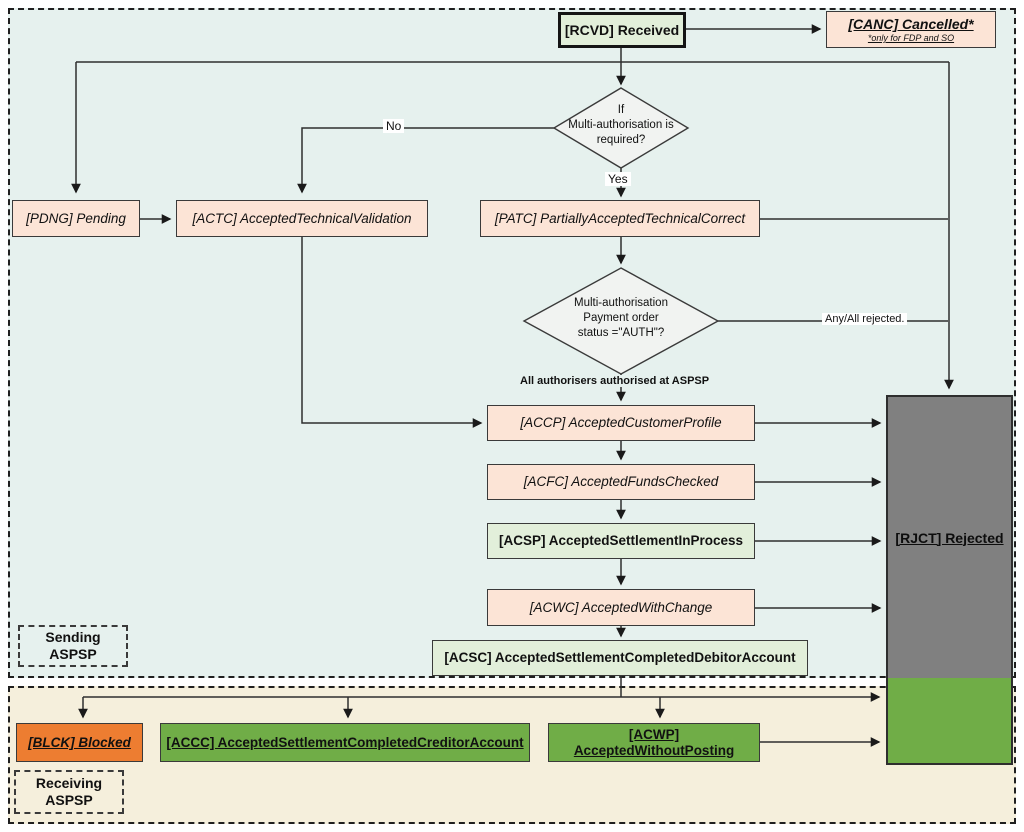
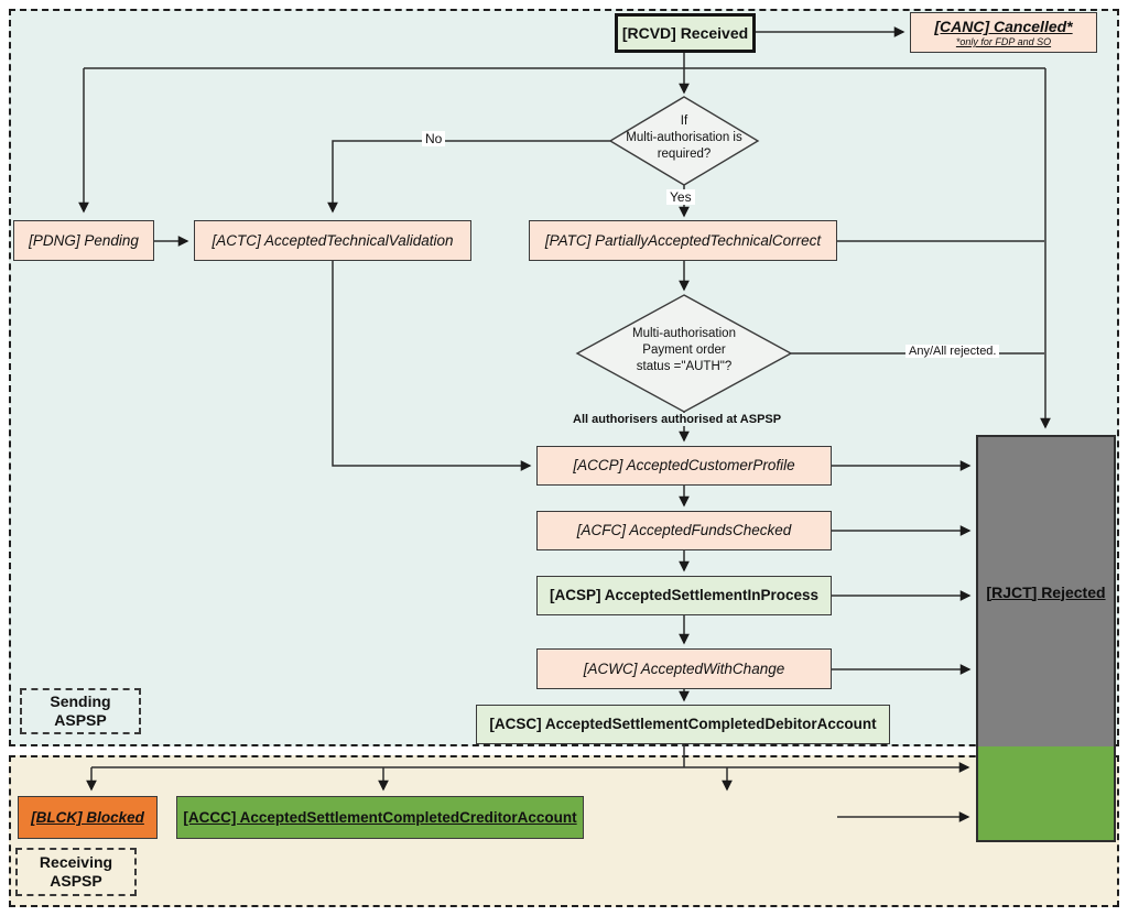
  [RCVD] Received
  [CANC] Cancelled*
  *only for FDP and SO
  If
  Multi-authorisation is
  required?
  Multi-authorisation
  Payment order
  status ="AUTH"?
  No
  Yes
  Any/All rejected.
  All authorisers authorised at ASPSP
  [PDNG] Pending
  [ACTC] AcceptedTechnicalValidation
  [PATC] PartiallyAcceptedTechnicalCorrect
  [ACCP] AcceptedCustomerProfile
  [ACFC] AcceptedFundsChecked
  [ACSP] AcceptedSettlementInProcess
  [ACWC] AcceptedWithChange
  [ACSC] AcceptedSettlementCompletedDebitorAccount
  [BLCK] Blocked
  [ACCC] AcceptedSettlementCompletedCreditorAccount
- [ACWP] AcceptedWithoutPosting
  [RJCT] Rejected
  Sending ASPSP
  Receiving ASPSP
